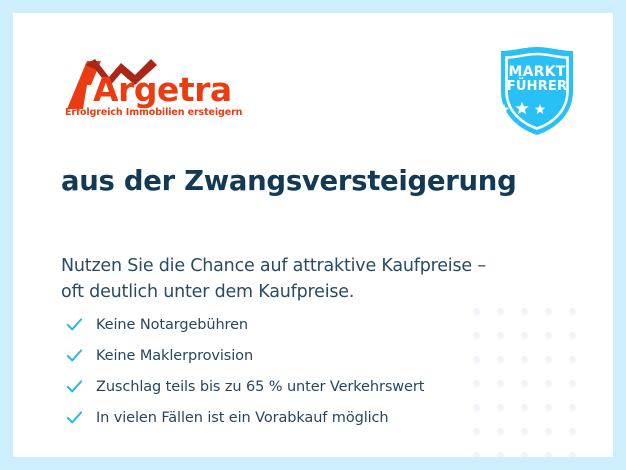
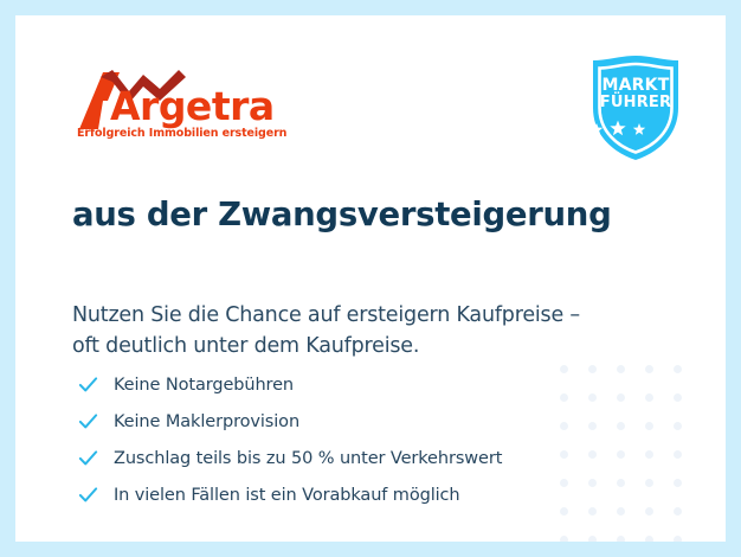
  Argetra
  Erfolgreich Immobilien ersteigern
  MARKT
  FÜHRER
  aus der Zwangsversteigerung
- Nutzen Sie die Chance auf attraktive Kaufpreise –
+ Nutzen Sie die Chance auf ersteigern Kaufpreise –
  oft deutlich unter dem Kaufpreise.
  Keine Notargebühren
  Keine Maklerprovision
- Zuschlag teils bis zu 65 % unter Verkehrswert
+ Zuschlag teils bis zu 50 % unter Verkehrswert
  In vielen Fällen ist ein Vorabkauf möglich
